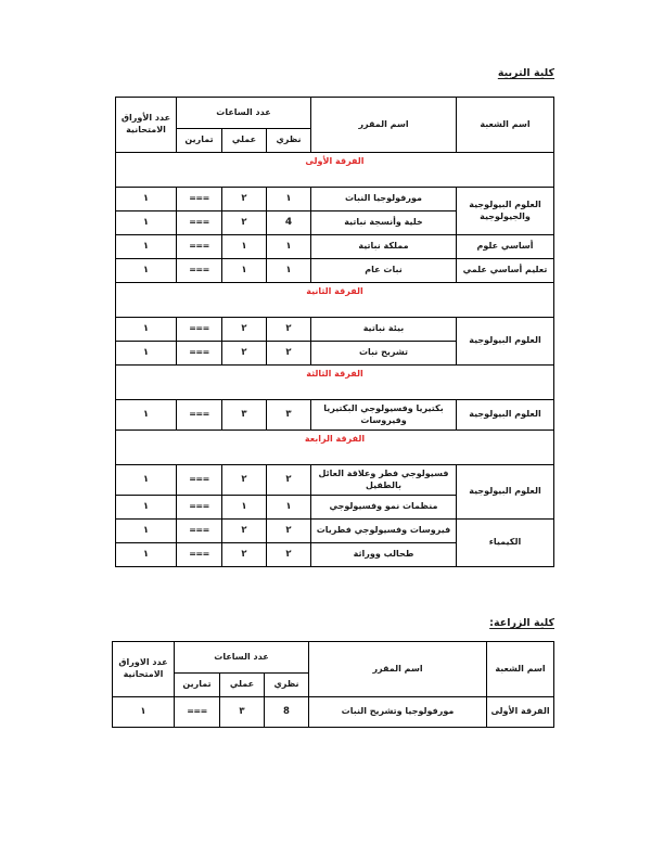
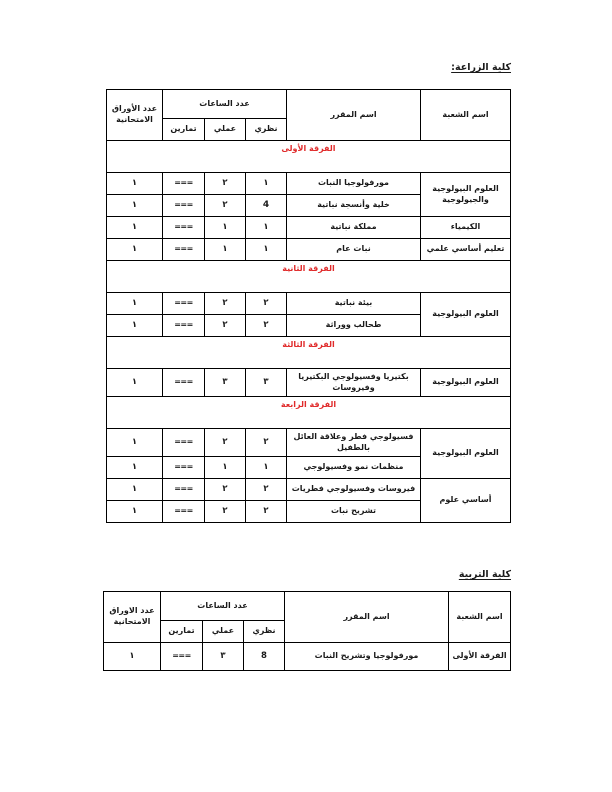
- كلية التربية
+ كلية الزراعة:
  اسم الشعبة	اسم المقرر	عدد الساعات	عدد الأوراق الامتحانية
  نظري	عملي	تمارين
  الفرقة الأولى
  العلوم البيولوجية والجيولوجية	مورفولوجيا النبات	١	٢	===	١
  خلية وأنسجة نباتية	4	٢	===	١
- أساسي علوم	مملكة نباتية	١	١	===	١
+ الكيمياء	مملكة نباتية	١	١	===	١
  تعليم أساسي علمي	نبات عام	١	١	===	١
  الفرقة الثانية
  العلوم البيولوجية	بيئة نباتية	٢	٢	===	١
- تشريح نبات	٢	٢	===	١
+ طحالب ووراثة	٢	٢	===	١
  الفرقة الثالثة
  العلوم البيولوجية	بكتيريا وفسيولوجي البكتيريا وفيروسات	٣	٣	===	١
  الفرقة الرابعة
  العلوم البيولوجية	فسيولوجي فطر وعلاقة العائل بالطفيل	٢	٢	===	١
  منظمات نمو وفسيولوجي	١	١	===	١
- الكيمياء	فيروسات وفسيولوجي فطريات	٢	٢	===	١
+ أساسي علوم	فيروسات وفسيولوجي فطريات	٢	٢	===	١
- طحالب ووراثة	٢	٢	===	١
+ تشريح نبات	٢	٢	===	١
- كلية الزراعة:
+ كلية التربية
  اسم الشعبة	اسم المقرر	عدد الساعات	عدد الاوراق الامتحانية
  نظري	عملي	تمارين
  الفرقة الأولى	مورفولوجيا وتشريح النبات	8	٣	===	١
